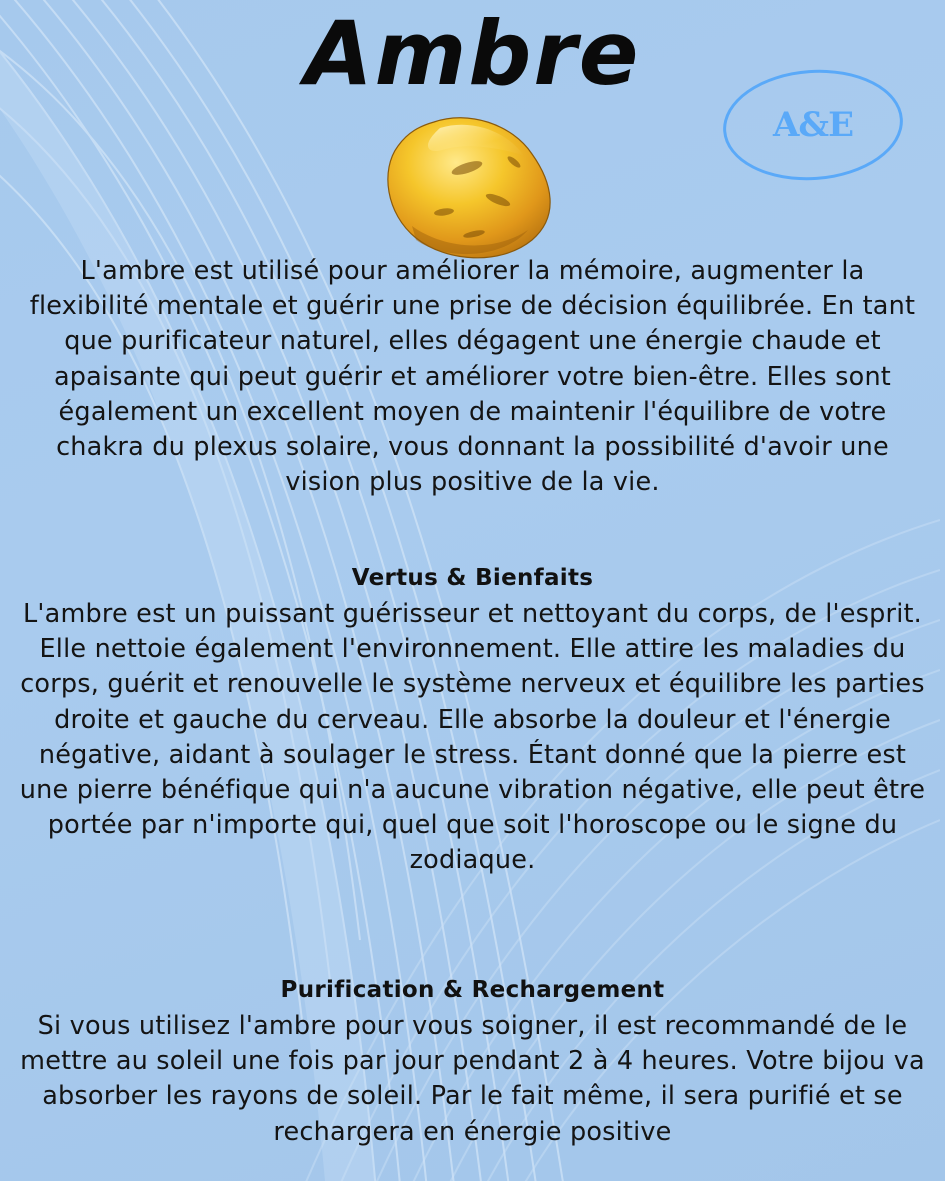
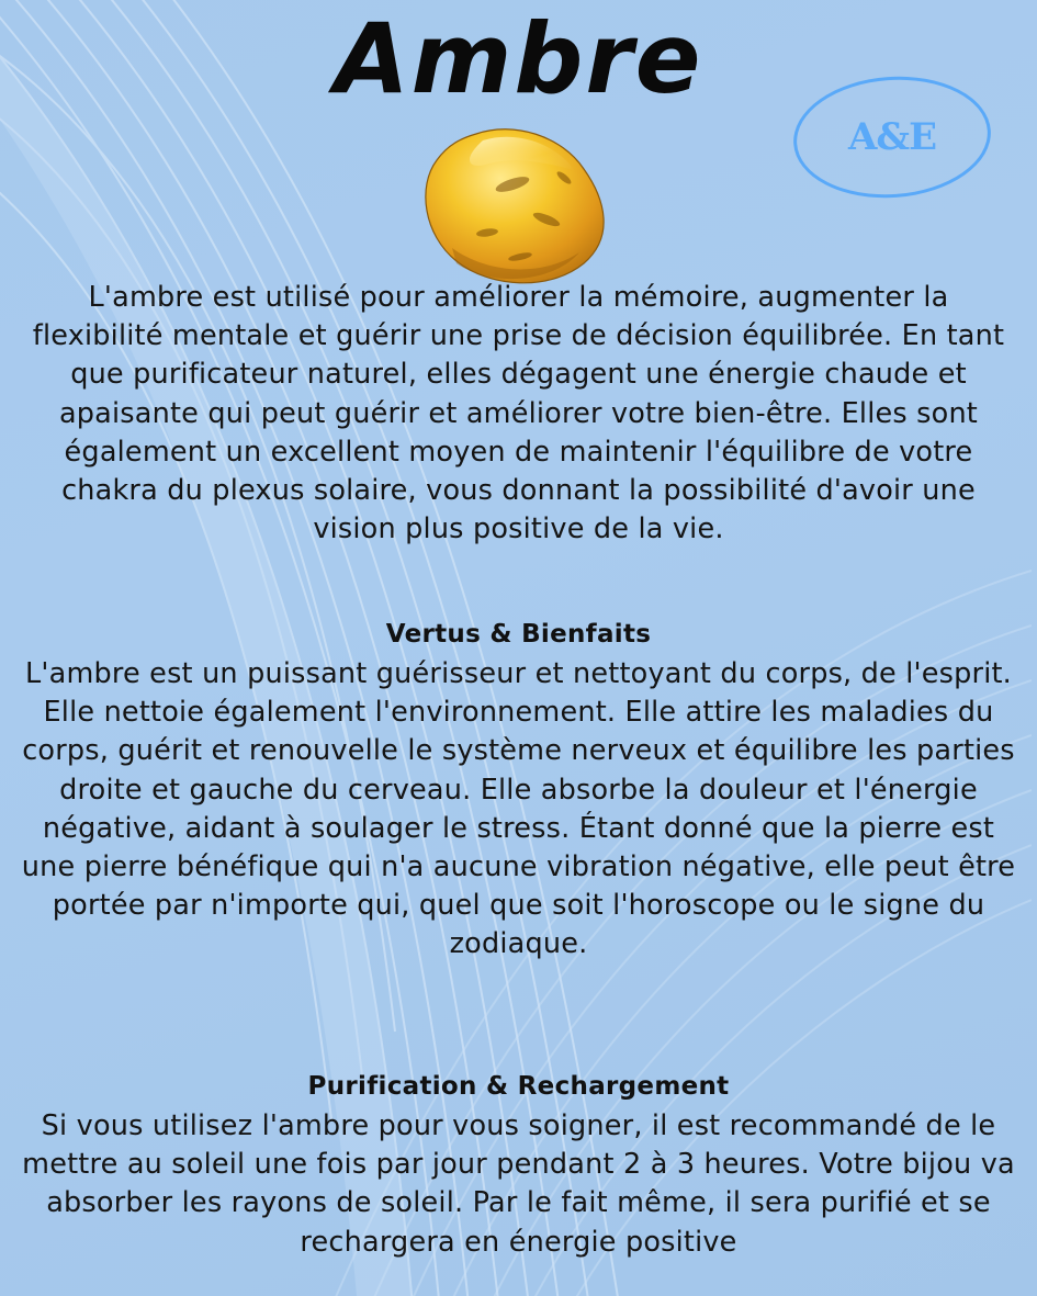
  Ambre
  A&E
  L'ambre est utilisé pour améliorer la mémoire, augmenter la flexibilité mentale et guérir une prise de décision équilibrée. En tant que purificateur naturel, elles dégagent une énergie chaude et apaisante qui peut guérir et améliorer votre bien-être. Elles sont également un excellent moyen de maintenir l'équilibre de votre chakra du plexus solaire, vous donnant la possibilité d'avoir une vision plus positive de la vie.
  Vertus & Bienfaits
  L'ambre est un puissant guérisseur et nettoyant du corps, de l'esprit. Elle nettoie également l'environnement. Elle attire les maladies du corps, guérit et renouvelle le système nerveux et équilibre les parties droite et gauche du cerveau. Elle absorbe la douleur et l'énergie négative, aidant à soulager le stress. Étant donné que la pierre est une pierre bénéfique qui n'a aucune vibration négative, elle peut être portée par n'importe qui, quel que soit l'horoscope ou le signe du zodiaque.
  Purification & Rechargement
- Si vous utilisez l'ambre pour vous soigner, il est recommandé de le mettre au soleil une fois par jour pendant 2 à 4 heures. Votre bijou va absorber les rayons de soleil. Par le fait même, il sera purifié et se rechargera en énergie positive
+ Si vous utilisez l'ambre pour vous soigner, il est recommandé de le mettre au soleil une fois par jour pendant 2 à 3 heures. Votre bijou va absorber les rayons de soleil. Par le fait même, il sera purifié et se rechargera en énergie positive
